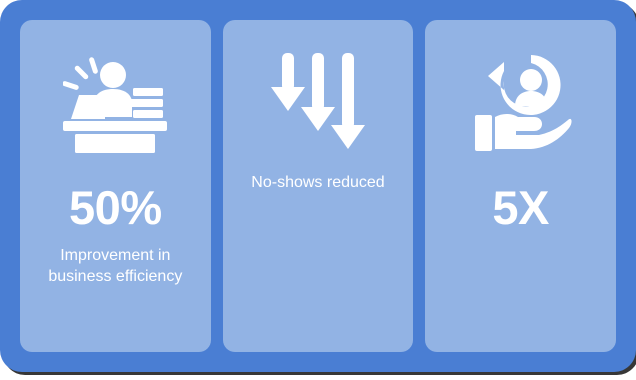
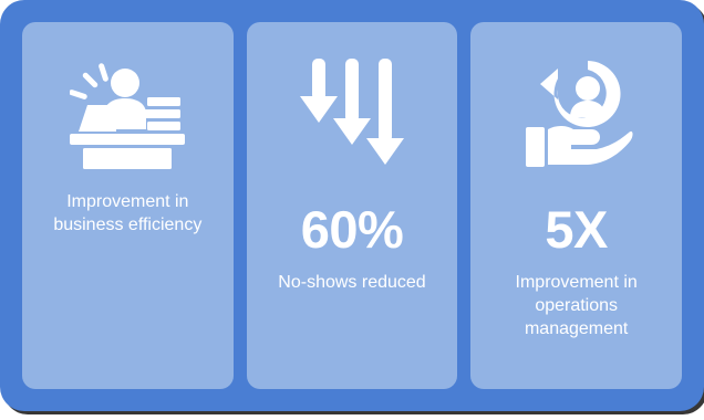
- 50%
  Improvement in business efficiency
+ 60%
  No-shows reduced
  5X
+ Improvement in operations management
